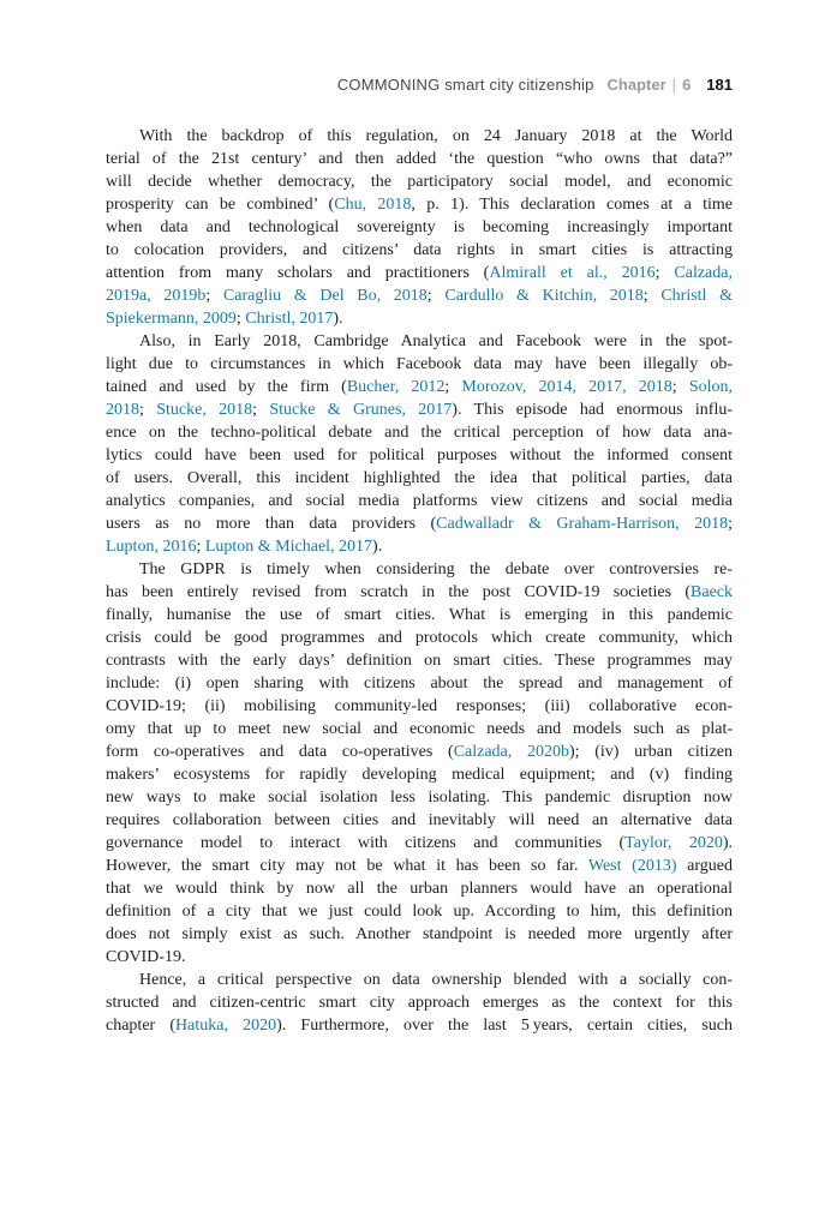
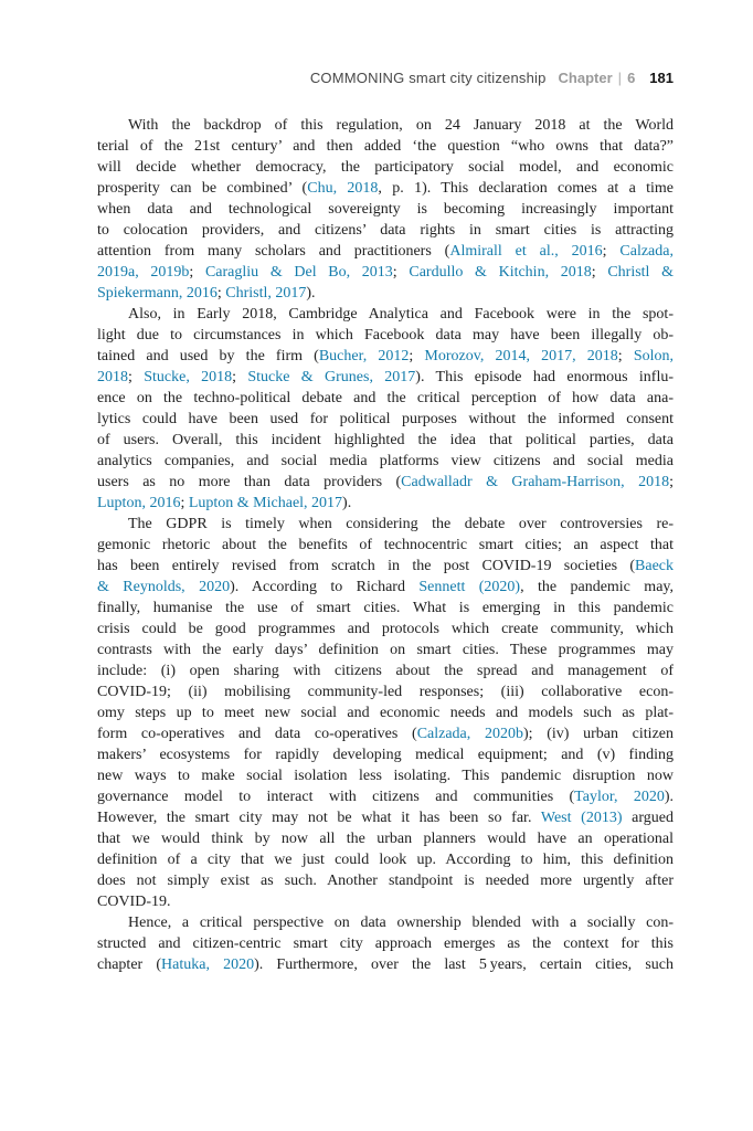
  COMMONING smart city citizenship Chapter | 6 181
  With the backdrop of this regulation, on 24 January 2018 at the World
  terial of the 21st century’ and then added ‘the question “who owns that data?”
  will decide whether democracy, the participatory social model, and economic
  prosperity can be combined’ (Chu, 2018, p. 1). This declaration comes at a time
  when data and technological sovereignty is becoming increasingly important
  to colocation providers, and citizens’ data rights in smart cities is attracting
  attention from many scholars and practitioners (Almirall et al., 2016; Calzada,
- 2019a, 2019b; Caragliu & Del Bo, 2018; Cardullo & Kitchin, 2018; Christl &
+ 2019a, 2019b; Caragliu & Del Bo, 2013; Cardullo & Kitchin, 2018; Christl &
- Spiekermann, 2009; Christl, 2017).
+ Spiekermann, 2016; Christl, 2017).
  Also, in Early 2018, Cambridge Analytica and Facebook were in the spot-
  light due to circumstances in which Facebook data may have been illegally ob-
  tained and used by the firm (Bucher, 2012; Morozov, 2014, 2017, 2018; Solon,
  2018; Stucke, 2018; Stucke & Grunes, 2017). This episode had enormous influ-
  ence on the techno-political debate and the critical perception of how data ana-
  lytics could have been used for political purposes without the informed consent
  of users. Overall, this incident highlighted the idea that political parties, data
  analytics companies, and social media platforms view citizens and social media
  users as no more than data providers (Cadwalladr & Graham-Harrison, 2018;
  Lupton, 2016; Lupton & Michael, 2017).
  The GDPR is timely when considering the debate over controversies re-
+ gemonic rhetoric about the benefits of technocentric smart cities; an aspect that
  has been entirely revised from scratch in the post COVID-19 societies (Baeck
+ & Reynolds, 2020). According to Richard Sennett (2020), the pandemic may,
  finally, humanise the use of smart cities. What is emerging in this pandemic
  crisis could be good programmes and protocols which create community, which
  contrasts with the early days’ definition on smart cities. These programmes may
  include: (i) open sharing with citizens about the spread and management of
  COVID-19; (ii) mobilising community-led responses; (iii) collaborative econ-
- omy that up to meet new social and economic needs and models such as plat-
+ omy steps up to meet new social and economic needs and models such as plat-
  form co-operatives and data co-operatives (Calzada, 2020b); (iv) urban citizen
  makers’ ecosystems for rapidly developing medical equipment; and (v) finding
  new ways to make social isolation less isolating. This pandemic disruption now
- requires collaboration between cities and inevitably will need an alternative data
  governance model to interact with citizens and communities (Taylor, 2020).
  However, the smart city may not be what it has been so far. West (2013) argued
  that we would think by now all the urban planners would have an operational
  definition of a city that we just could look up. According to him, this definition
  does not simply exist as such. Another standpoint is needed more urgently after
  COVID-19.
  Hence, a critical perspective on data ownership blended with a socially con-
  structed and citizen-centric smart city approach emerges as the context for this
  chapter (Hatuka, 2020). Furthermore, over the last 5 years, certain cities, such
